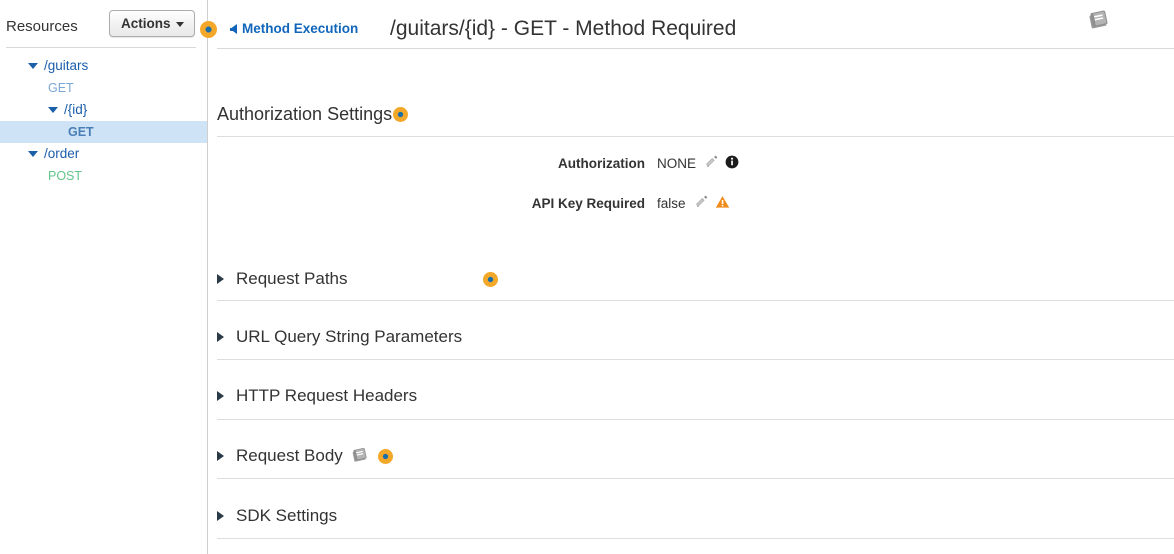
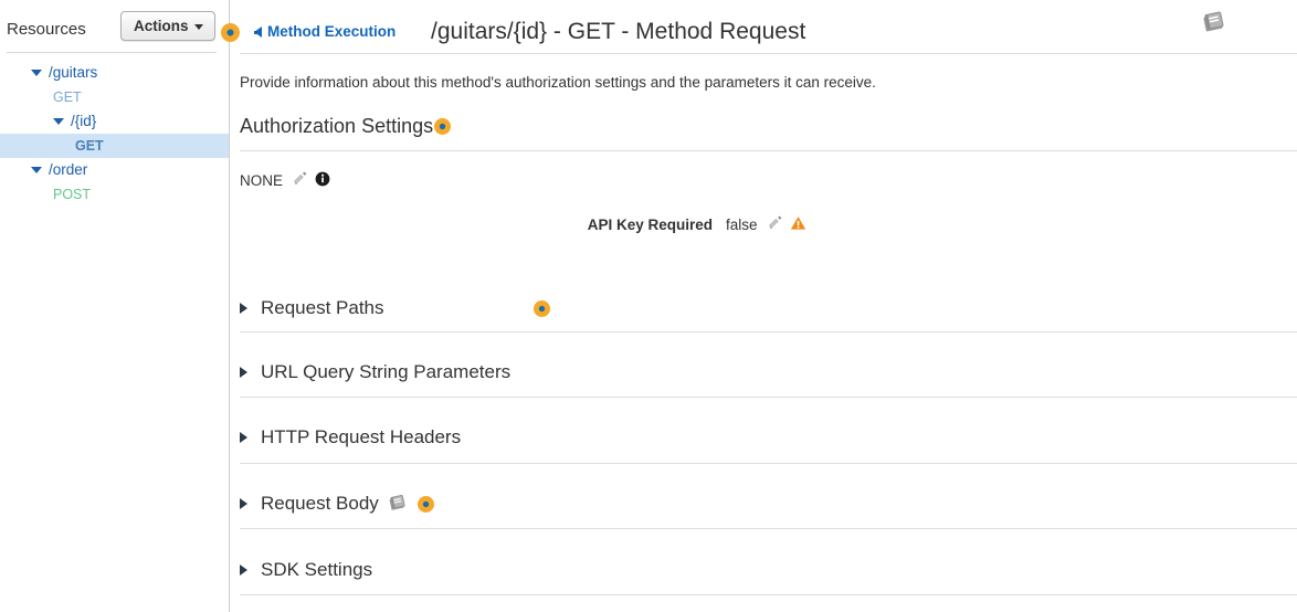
  Resources
  Actions
  /guitars
  GET
  /{id}
  GET
  /order
  POST
  Method Execution
- /guitars/{id} - GET - Method Required
+ /guitars/{id} - GET - Method Request
+ Provide information about this method's authorization settings and the parameters it can receive.
  Authorization Settings
- Authorization
  NONE
  API Key Required
  false
  Request Paths
  URL Query String Parameters
  HTTP Request Headers
  Request Body
  SDK Settings
